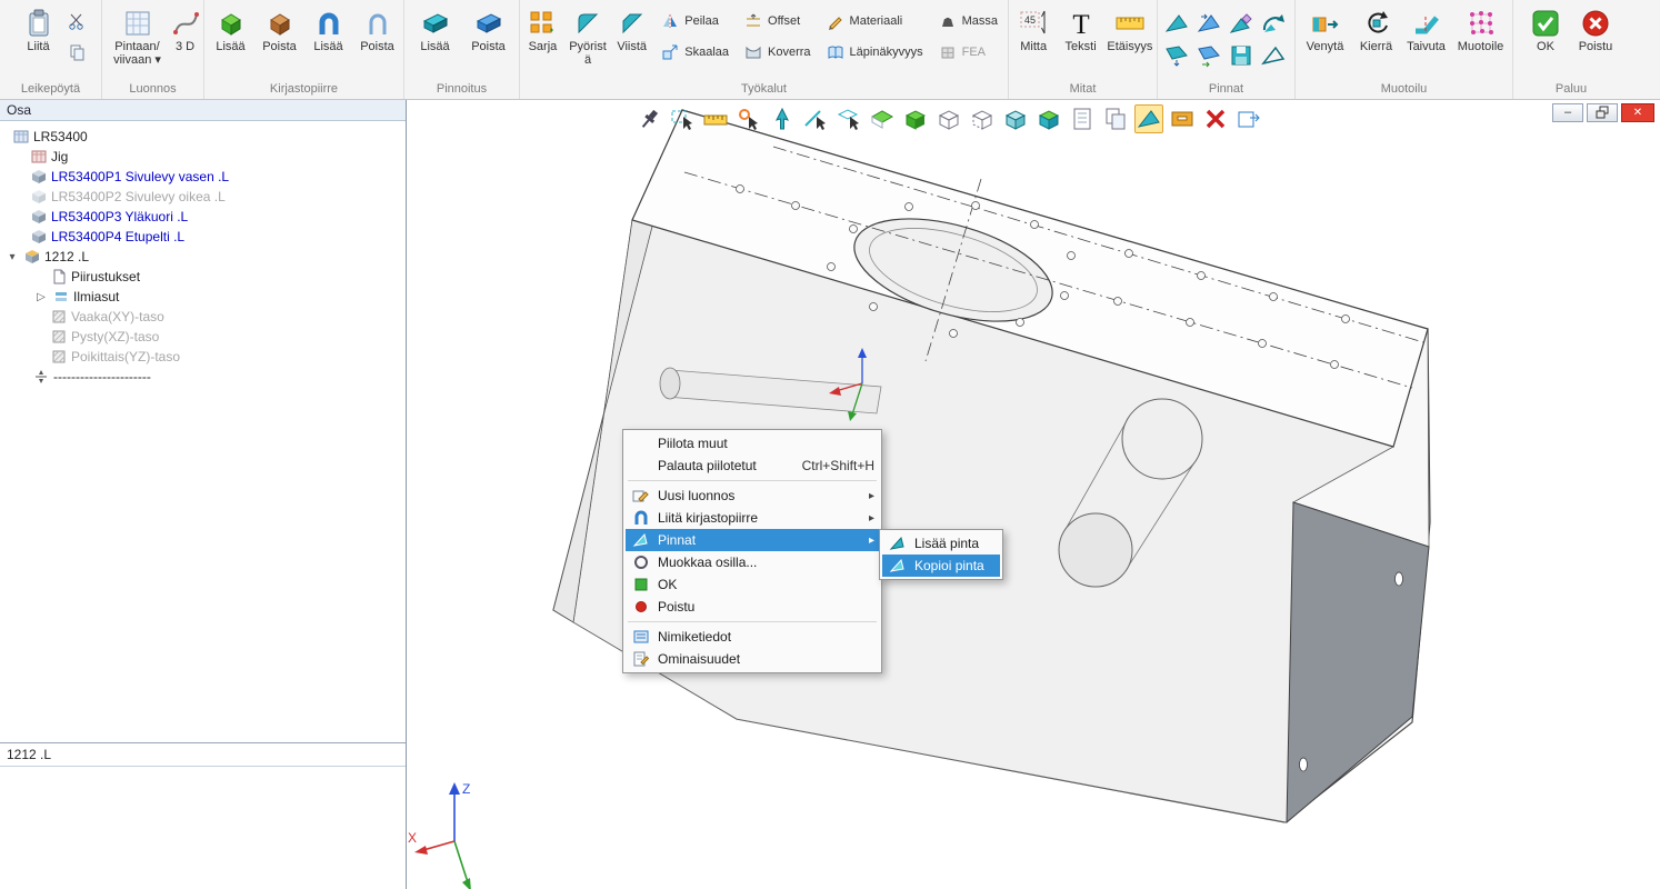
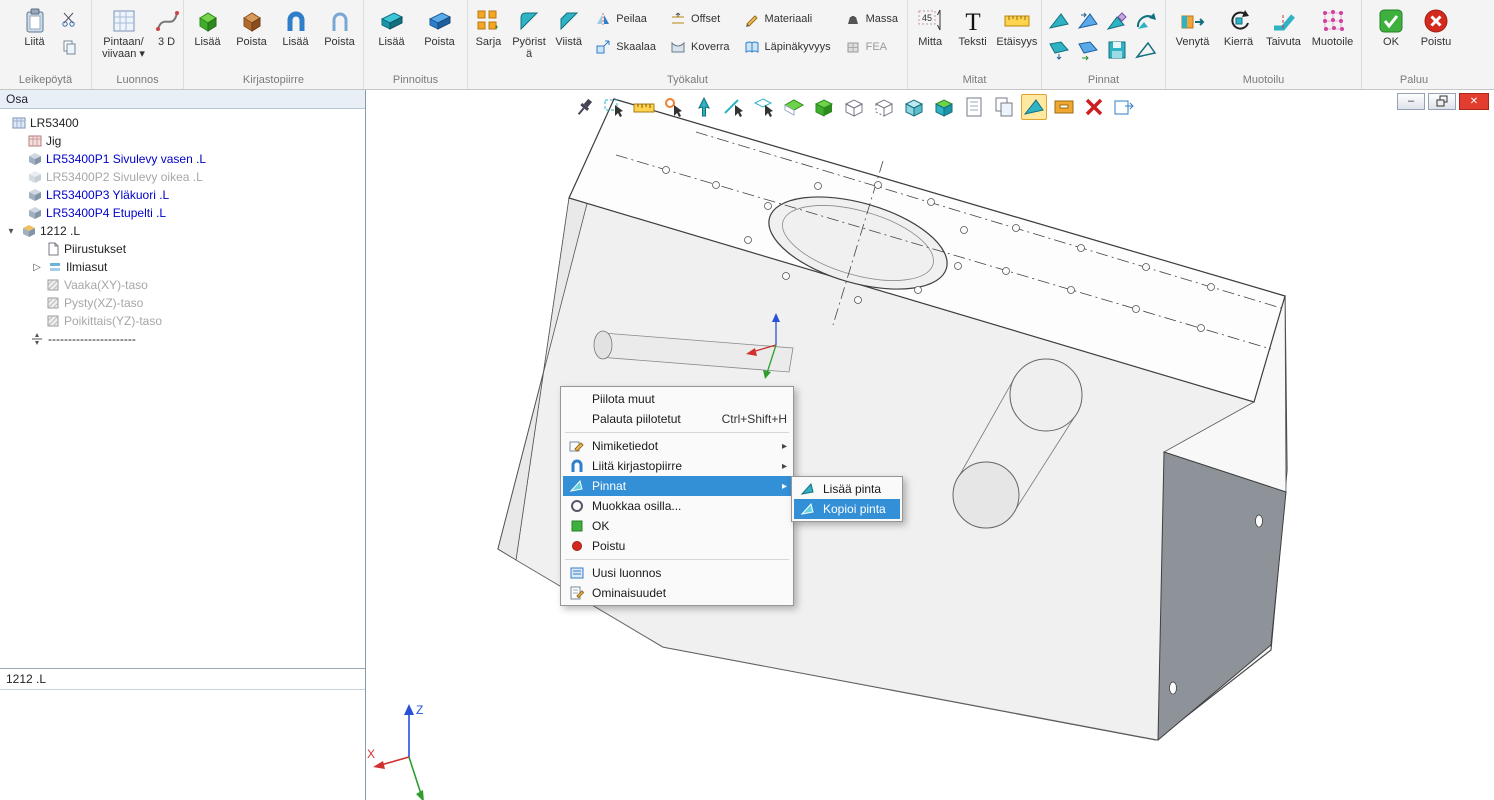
  Liitä
  Leikepöytä
  Pintaan/
  viivaan ▾
  3 D
  Luonnos
  Lisää
  Poista
  Lisää
  Poista
  Kirjastopiirre
  Lisää
  Poista
  Pinnoitus
  Sarja
  Pyöristä
  Viistä
  Peilaa
  Skaalaa
  Offset
  Koverra
  Materiaali
  Läpinäkyvyys
  Massa
  FEA
  Työkalut
  45
  Mitta
  T
  Teksti
  Etäisyys
  Mitat
  Pinnat
  Venytä
  Kierrä
  Taivuta
  Muotoile
  Muotoilu
  OK
  Poistu
  Paluu
  Osa
  LR53400
  Jig
  LR53400P1 Sivulevy vasen .L
  LR53400P2 Sivulevy oikea .L
  LR53400P3 Yläkuori .L
  LR53400P4 Etupelti .L
  ▾
  1212 .L
  Piirustukset
  ▷
  Ilmiasut
  Vaaka(XY)-taso
  Pysty(XZ)-taso
  Poikittais(YZ)-taso
  ----------------------
  1212 .L
  Z
  X
  –
  ✕
  Piilota muut
  Palauta piilotetut
  Ctrl+Shift+H
- Uusi luonnos
+ Nimiketiedot
  ▸
  Liitä kirjastopiirre
  ▸
  Pinnat
  ▸
  Muokkaa osilla...
  OK
  Poistu
- Nimiketiedot
+ Uusi luonnos
  Ominaisuudet
  Lisää pinta
  Kopioi pinta
